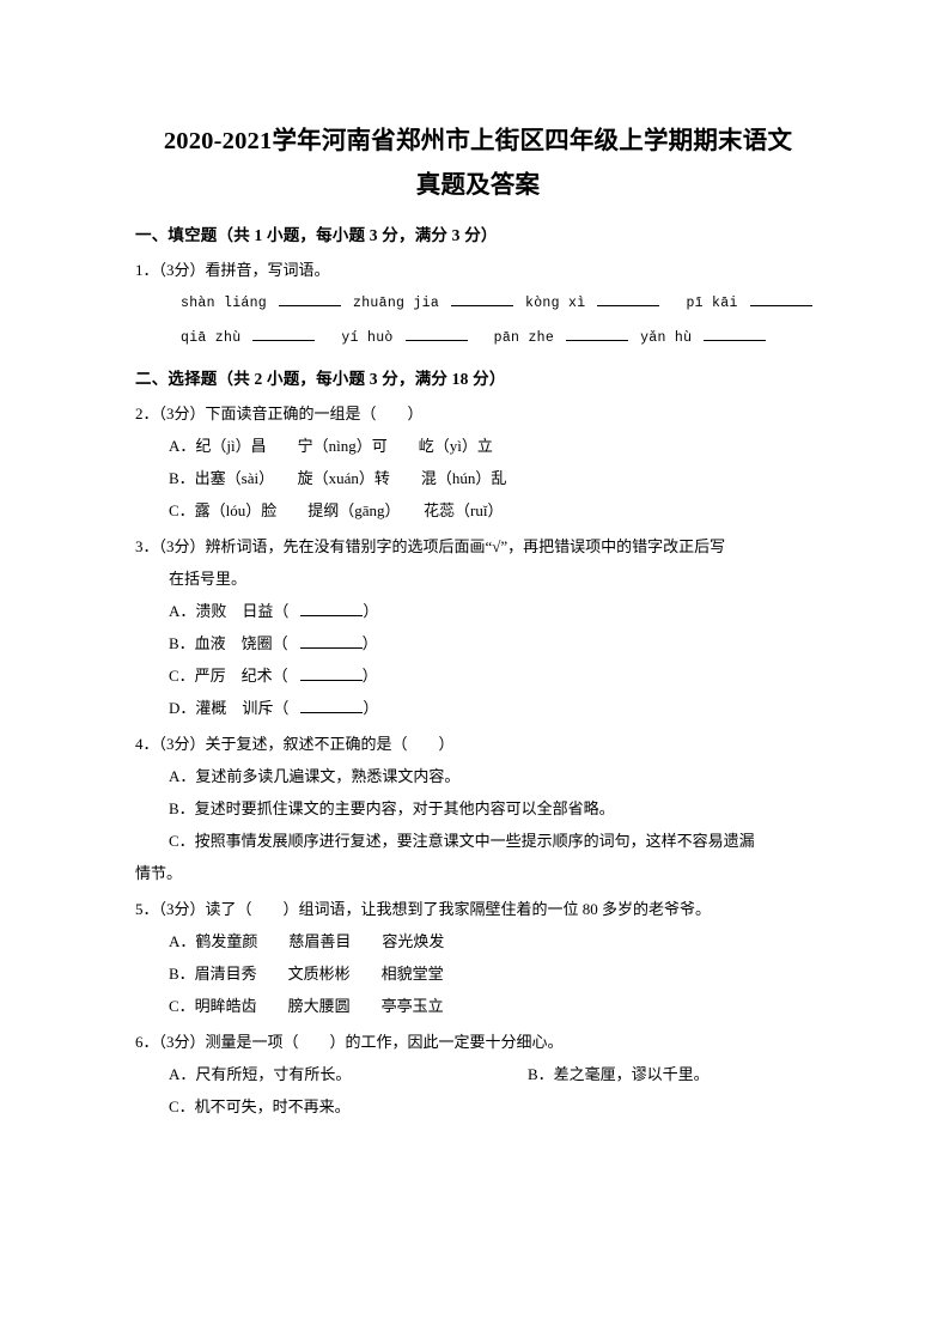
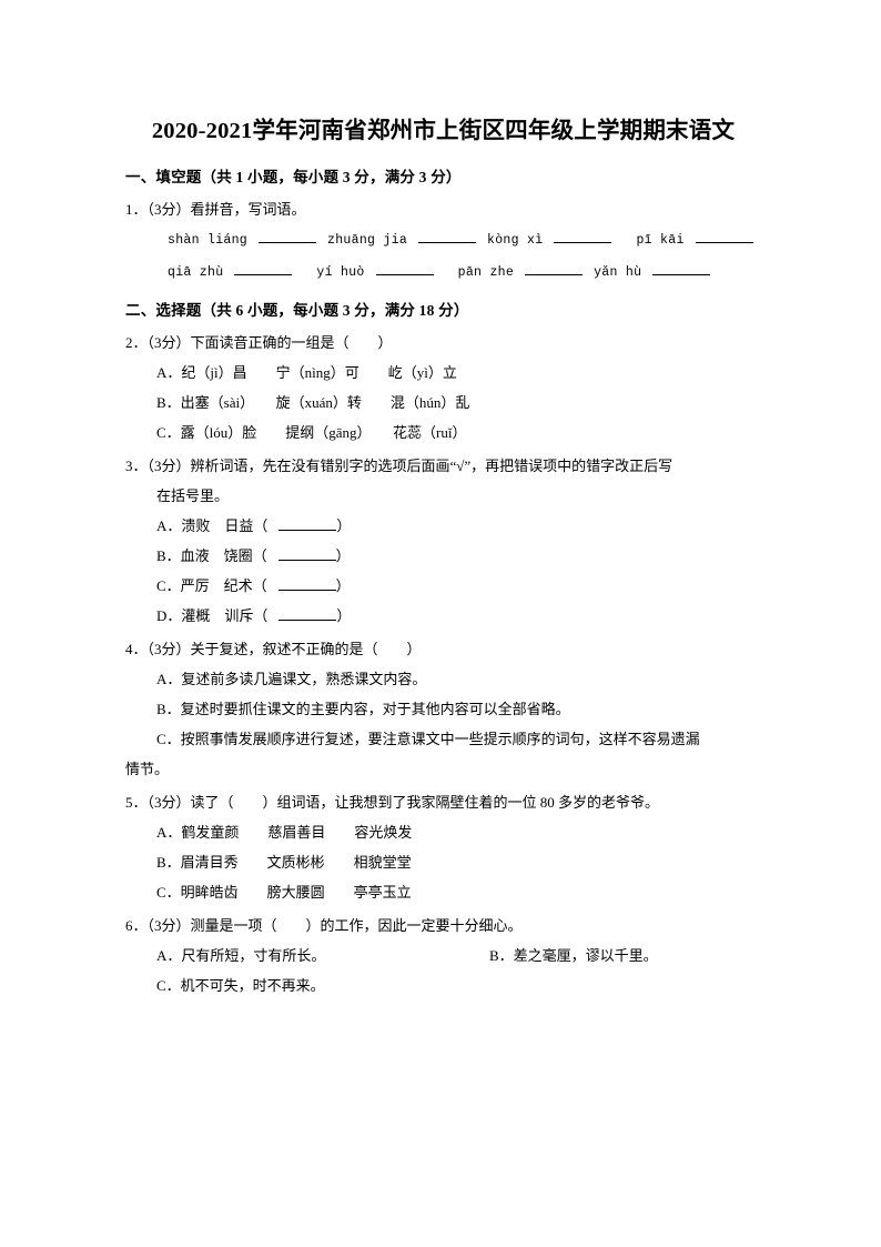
  2020-2021学年河南省郑州市上街区四年级上学期期末语文
- 真题及答案
  一、填空题（共 1 小题，每小题 3 分，满分 3 分）
  1．（3分）看拼音，写词语。
  shàn liáng zhuāng jia kòng xì pī kāi
  qiā zhù yí huò pān zhe yǎn hù
- 二、选择题（共 2 小题，每小题 3 分，满分 18 分）
+ 二、选择题（共 6 小题，每小题 3 分，满分 18 分）
  2．（3分）下面读音正确的一组是（ ）
  A．纪（jì）昌 宁（nìng）可 屹（yì）立
  B．出塞（sài） 旋（xuán）转 混（hún）乱
  C．露（lóu）脸 提纲（gāng） 花蕊（ruǐ）
  3．（3分）辨析词语，先在没有错别字的选项后面画“√”，再把错误项中的错字改正后写
  在括号里。
  A．溃败 日益（ ）
  B．血液 饶圈（ ）
  C．严厉 纪术（ ）
  D．灌概 训斥（ ）
  4．（3分）关于复述，叙述不正确的是（ ）
  A．复述前多读几遍课文，熟悉课文内容。
  B．复述时要抓住课文的主要内容，对于其他内容可以全部省略。
  C．按照事情发展顺序进行复述，要注意课文中一些提示顺序的词句，这样不容易遗漏
  情节。
  5．（3分）读了（ ）组词语，让我想到了我家隔壁住着的一位 80 多岁的老爷爷。
  A．鹤发童颜 慈眉善目 容光焕发
  B．眉清目秀 文质彬彬 相貌堂堂
  C．明眸皓齿 膀大腰圆 亭亭玉立
  6．（3分）测量是一项（ ）的工作，因此一定要十分细心。
  A．尺有所短，寸有所长。
  B．差之毫厘，谬以千里。
  C．机不可失，时不再来。
